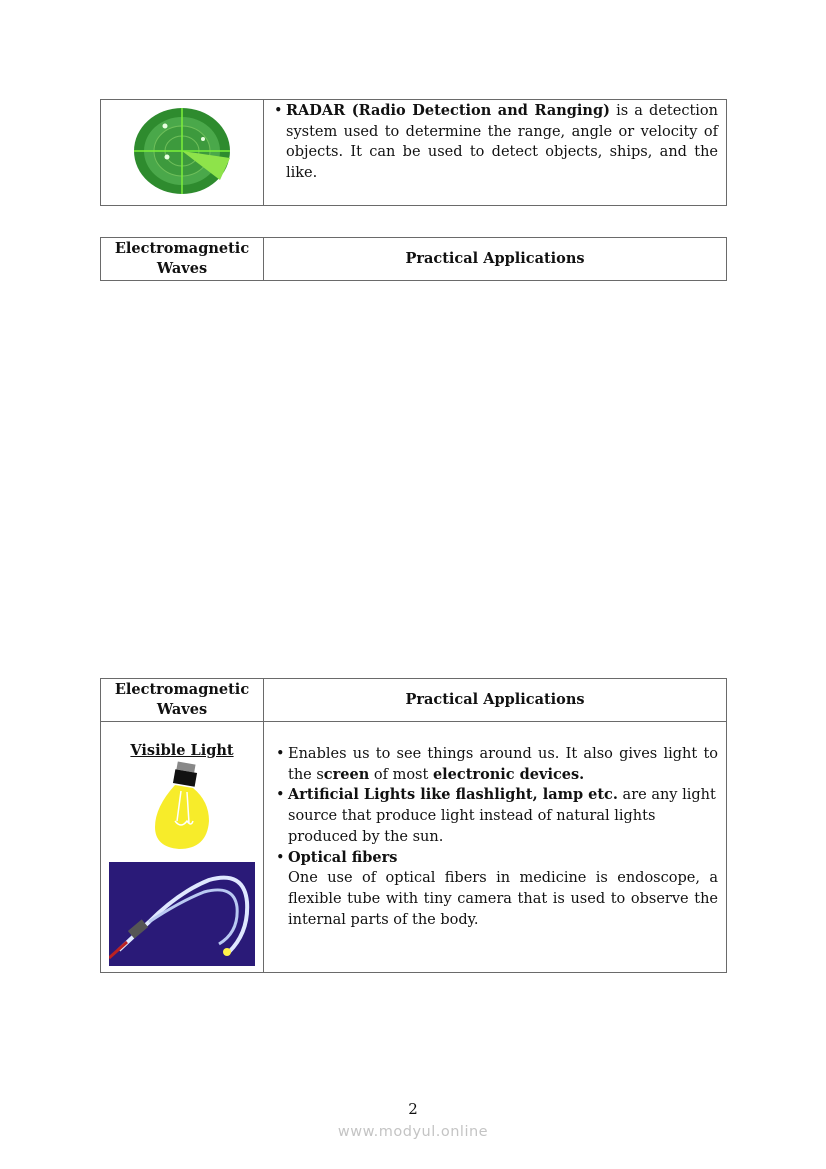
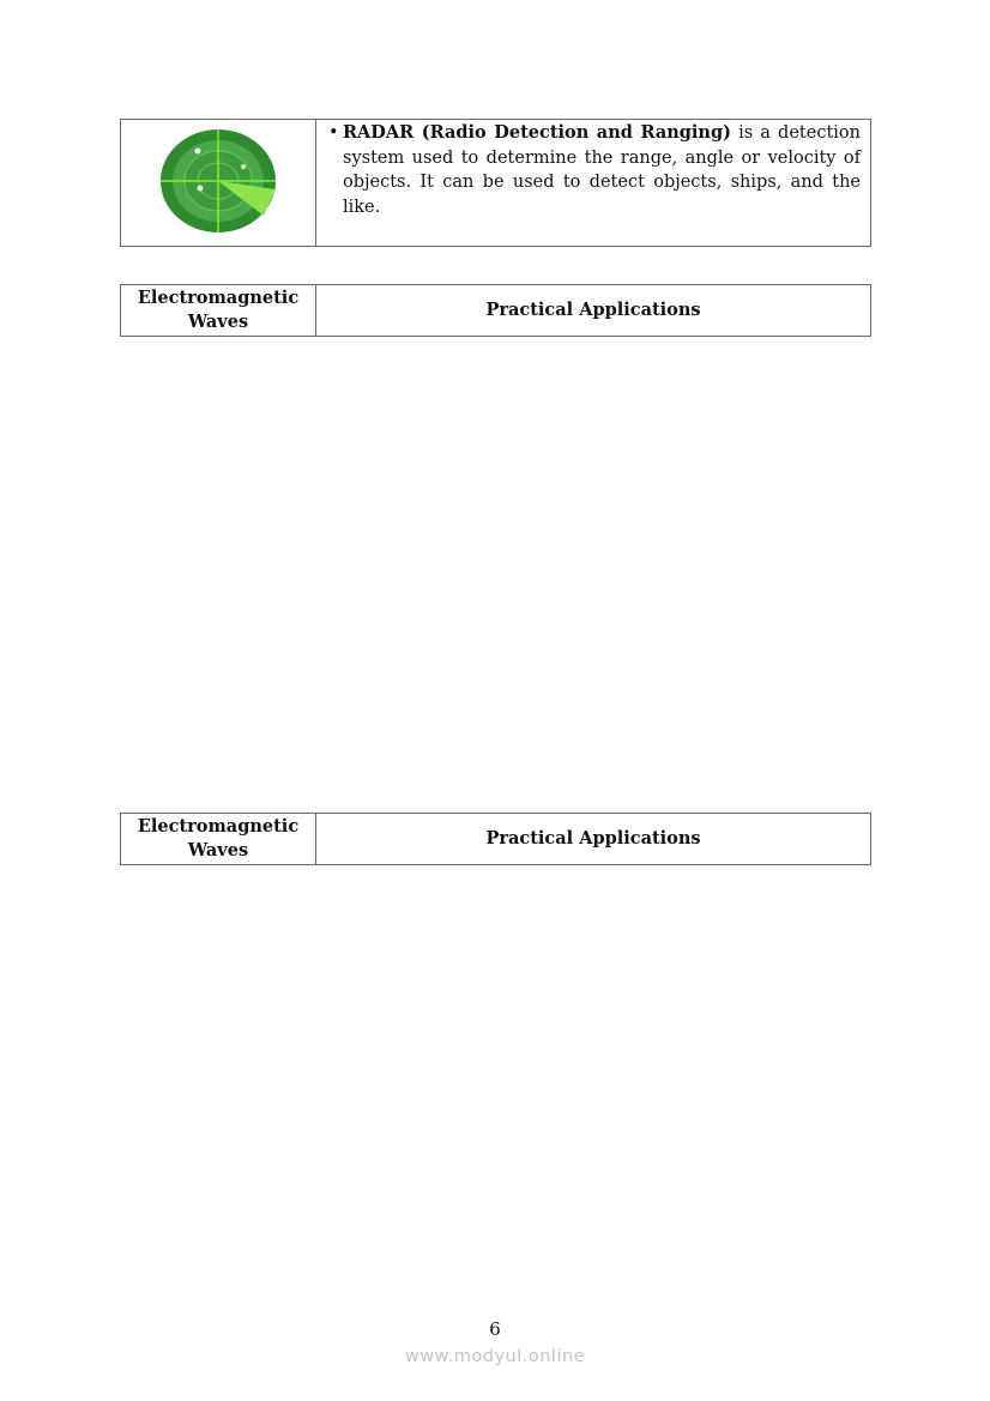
  	RADAR (Radio Detection and Ranging) is a detection system used to determine the range, angle or velocity of objects. It can be used to detect objects, ships, and the like.
  Electromagnetic Waves	Practical Applications
  Electromagnetic Waves	Practical Applications
- Visible Light	Enables us to see things around us. It also gives light to the screen of most electronic devices. Artificial Lights like flashlight, lamp etc. are any light source that produce light instead of natural lights produced by the sun. Optical fibersOne use of optical fibers in medicine is endoscope, a flexible tube with tiny camera that is used to observe the internal parts of the body.
- 2
+ 6
  www.modyul.online
